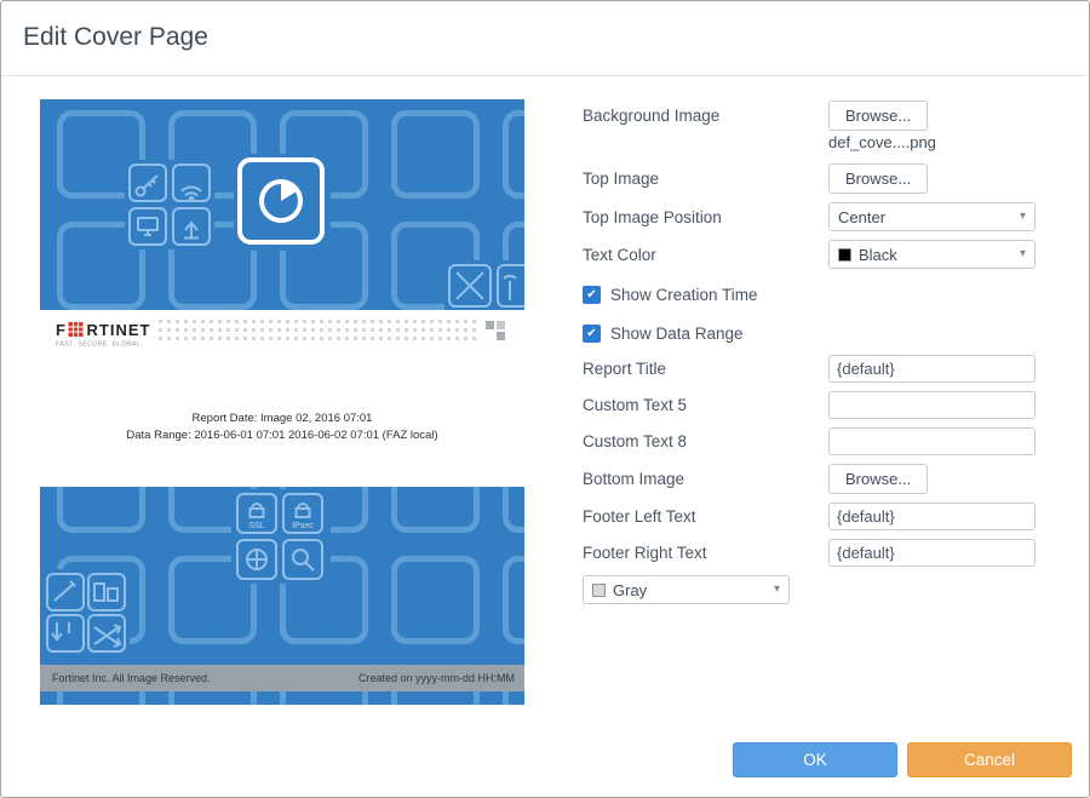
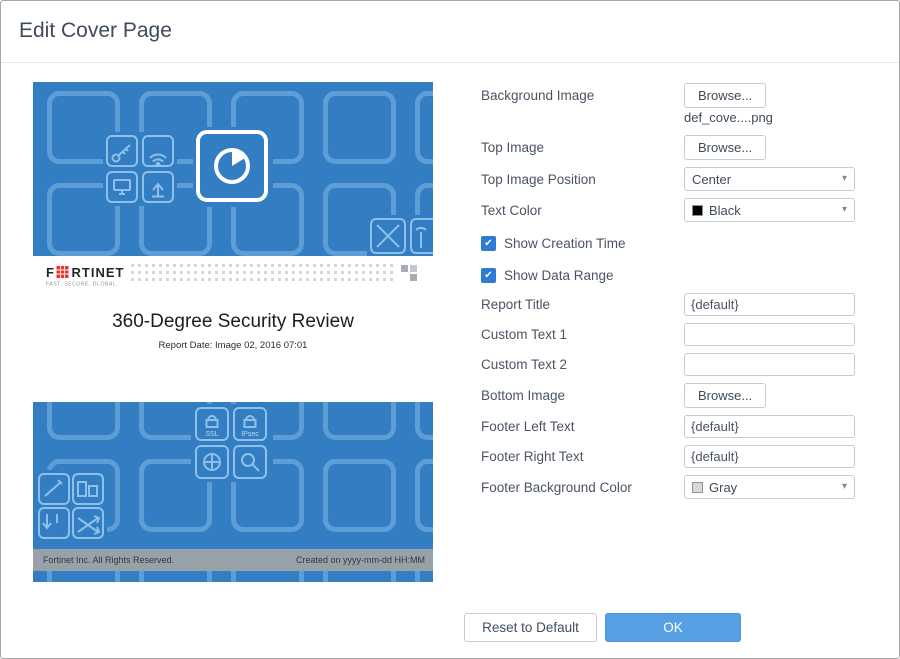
  Edit Cover Page
  F
  RTINET
+ 360-Degree Security Review
  Report Date: Image 02, 2016 07:01
- Data Range: 2016-06-01 07:01 2016-06-02 07:01 (FAZ local)
- Fortinet Inc. All Image Reserved.
+ Fortinet Inc. All Rights Reserved.
  Created on yyyy-mm-dd HH:MM
  Background Image
  Browse...
  def_cove....png
  Top Image
  Browse...
  Top Image Position
  Center
  ▾
  Text Color
  Black
  ▾
  ✔
  Show Creation Time
  ✔
  Show Data Range
  Report Title
  {default}
- Custom Text 5
+ Custom Text 1
- Custom Text 8
+ Custom Text 2
  Bottom Image
  Browse...
  Footer Left Text
  {default}
  Footer Right Text
  {default}
+ Footer Background Color
  Gray
  ▾
+ Reset to Default
  OK
- Cancel
